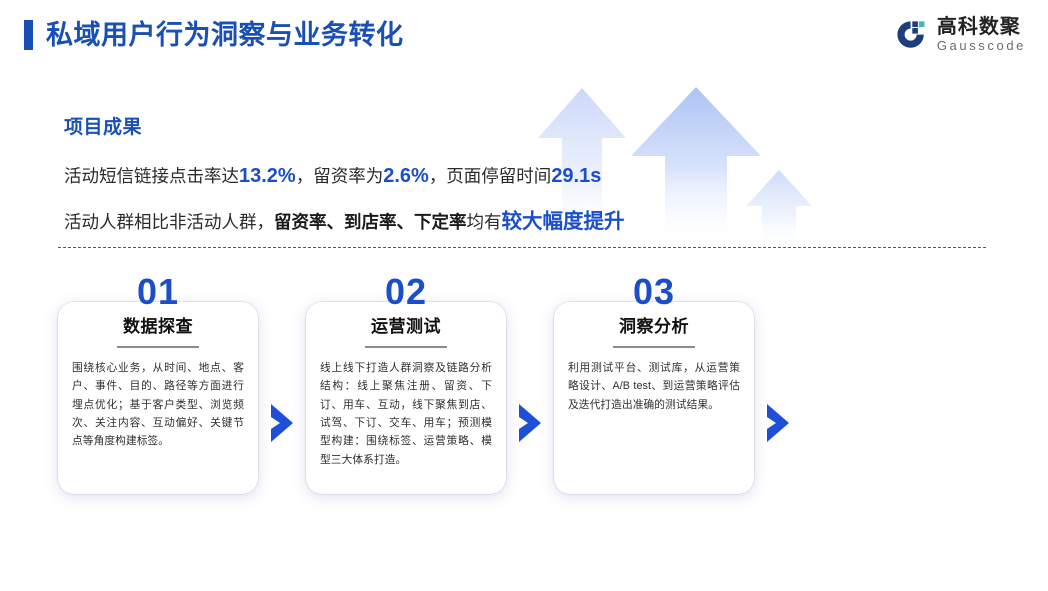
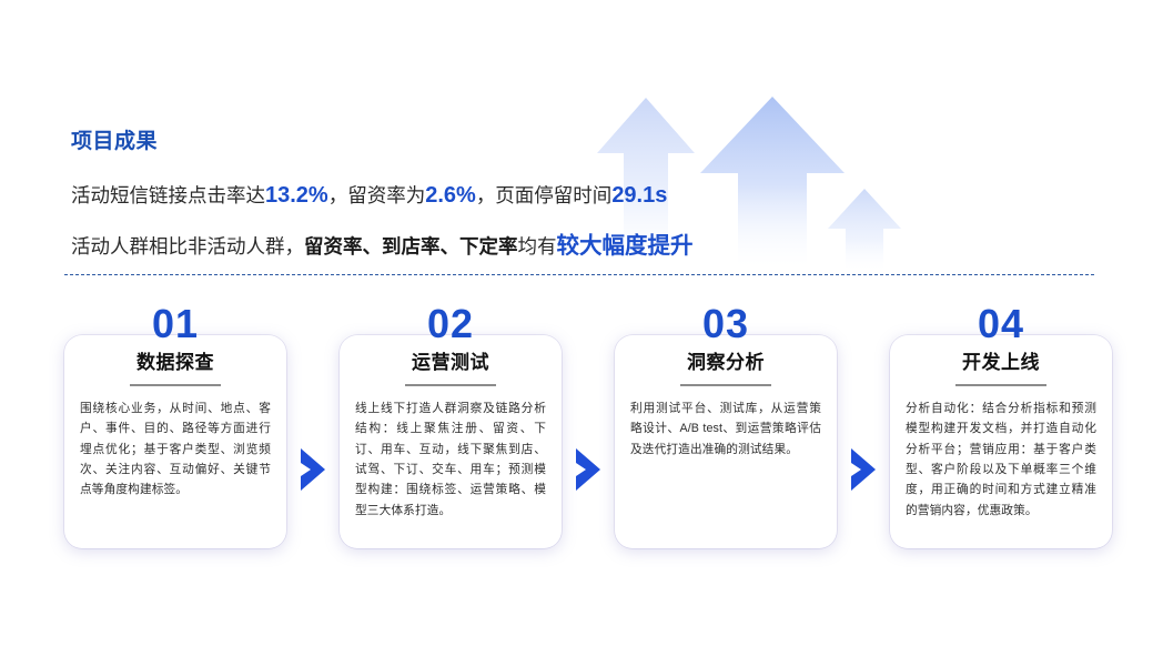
- 私域用户行为洞察与业务转化
- 高科数聚
- Gausscode
  项目成果
  活动短信链接点击率达13.2%，留资率为2.6%，页面停留时间29.1s
  活动人群相比非活动人群，留资率、到店率、下定率均有较大幅度提升
  01
  数据探查
  围绕核心业务，从时间、地点、客户、事件、目的、路径等方面进行埋点优化；基于客户类型、浏览频次、关注内容、互动偏好、关键节点等角度构建标签。
  02
  运营测试
  线上线下打造人群洞察及链路分析结构：线上聚焦注册、留资、下订、用车、互动，线下聚焦到店、试驾、下订、交车、用车；预测模型构建：围绕标签、运营策略、模型三大体系打造。
  03
  洞察分析
  利用测试平台、测试库，从运营策略设计、A/B test、到运营策略评估及迭代打造出准确的测试结果。
+ 04
+ 开发上线
+ 分析自动化：结合分析指标和预测模型构建开发文档，并打造自动化分析平台；营销应用：基于客户类型、客户阶段以及下单概率三个维度，用正确的时间和方式建立精准的营销内容，优惠政策。
